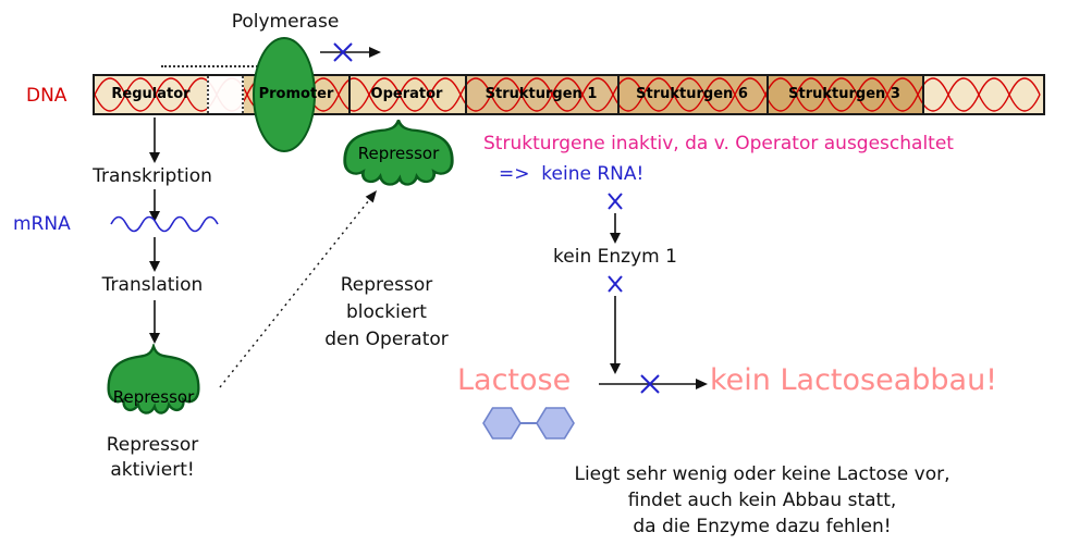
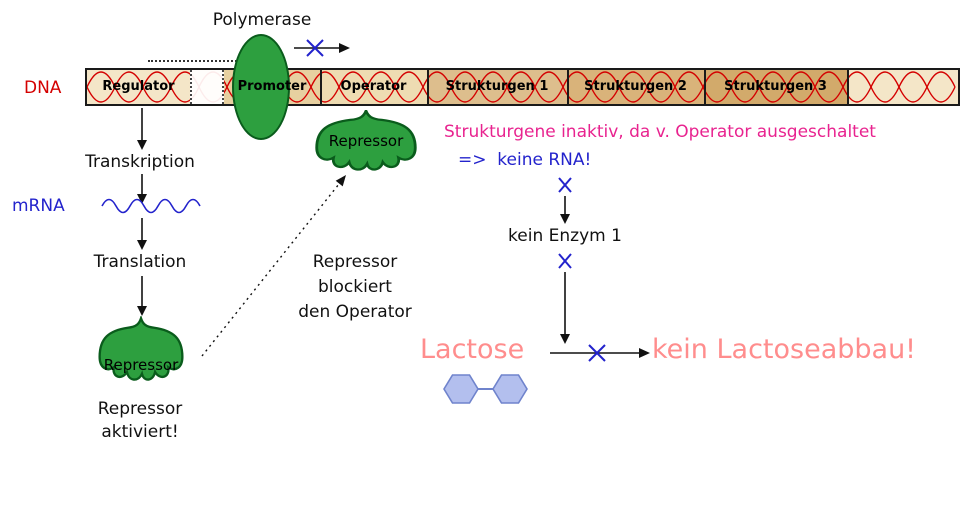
  DNA
  Polymerase
  Regulator
  Promoter
  Operator
  Strukturgen 1
- Strukturgen 6
+ Strukturgen 2
  Strukturgen 3
  Transkription
  mRNA
  Translation
  Repressor
  Repressor
  aktiviert!
  Repressor
  Repressor
  blockiert
  den Operator
  Strukturgene inaktiv, da v. Operator ausgeschaltet
  => keine RNA!
  kein Enzym 1
  Lactose
  kein Lactoseabbau!
- Liegt sehr wenig oder keine Lactose vor,
- findet auch kein Abbau statt,
- da die Enzyme dazu fehlen!
